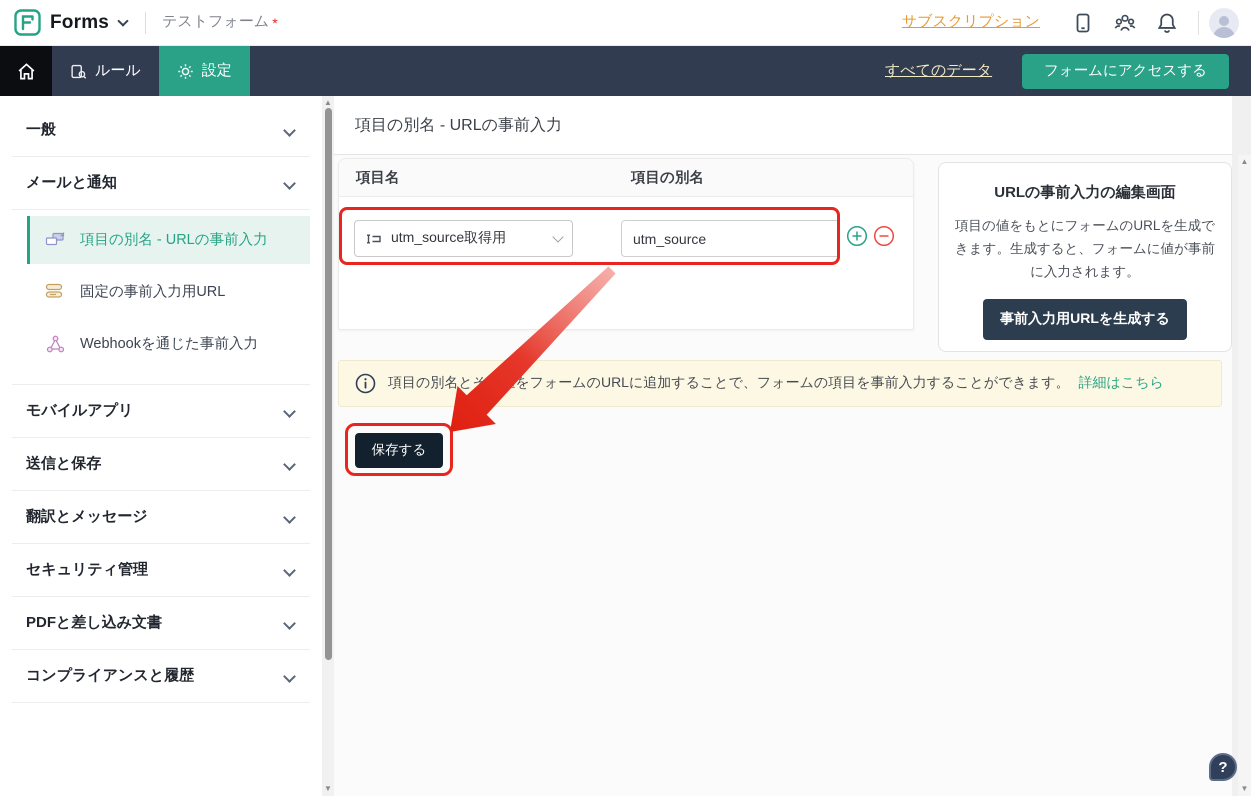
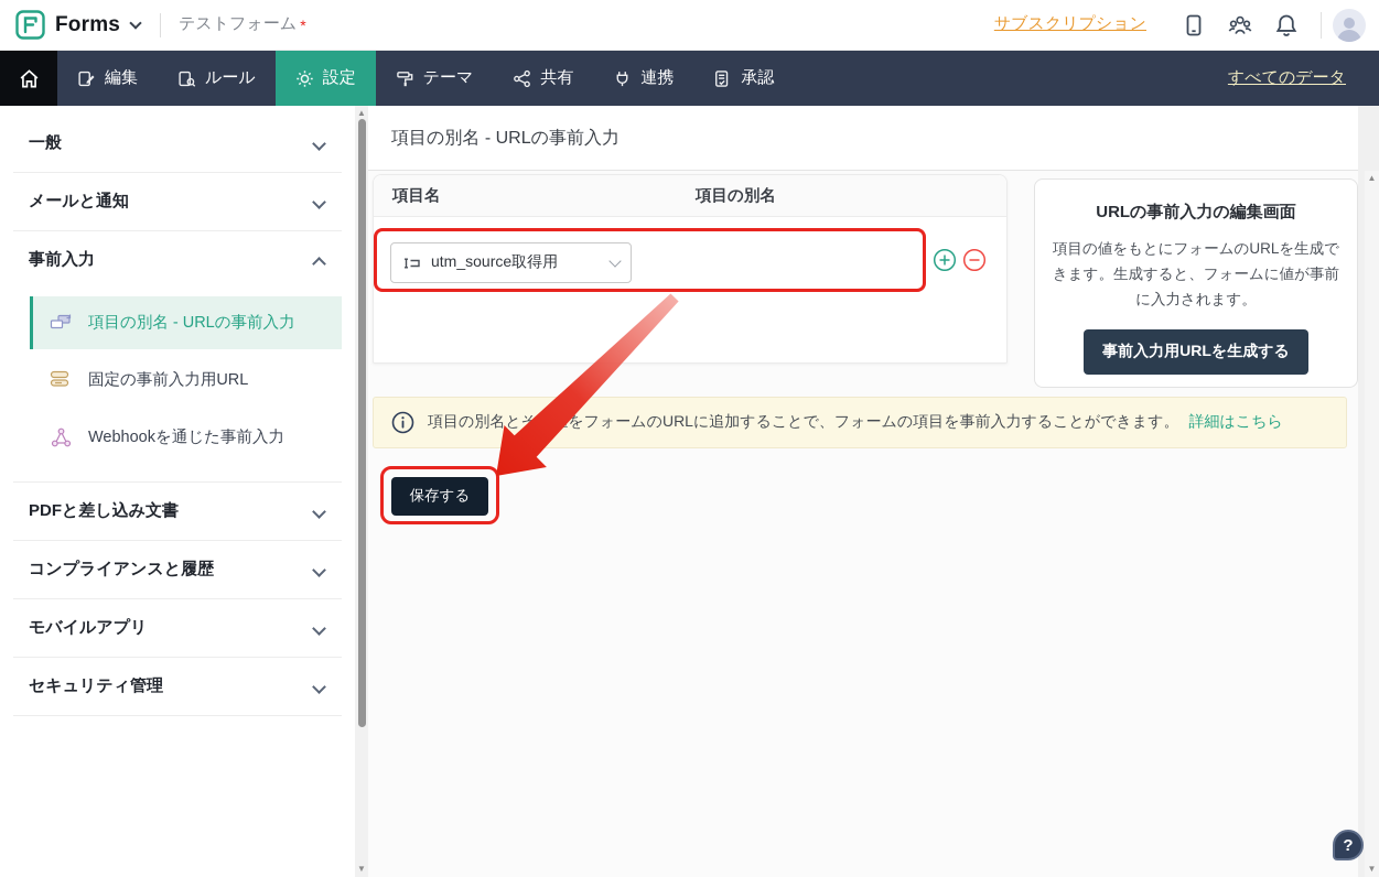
  Forms
  テストフォーム
  *
  サブスクリプション
+ 編集
  ルール
  設定
+ テーマ
+ 共有
+ 連携
+ 承認
  すべてのデータ
- フォームにアクセスする
  一般
  メールと通知
+ 事前入力
  項目の別名 - URLの事前入力
  固定の事前入力用URL
  Webhookを通じた事前入力
- モバイルアプリ
+ PDFと差し込み文書
- 送信と保存
- 翻訳とメッセージ
- セキュリティ管理
+ コンプライアンスと履歴
- PDFと差し込み文書
+ モバイルアプリ
- コンプライアンスと履歴
+ セキュリティ管理
  ▲
  ▼
  項目の別名 - URLの事前入力
  項目名
  項目の別名
  utm_source取得用
- utm_source
  URLの事前入力の編集画面
  項目の値をもとにフォームのURLを生成できます。生成すると、フォームに値が事前に入力されます。
  事前入力用URLを生成する
  項目の別名とそをフォームのURLに追加することで、フォームの項目を事前入力することができます。
  詳細はこちら
  保存する
  ▲
  ▼
  ?
